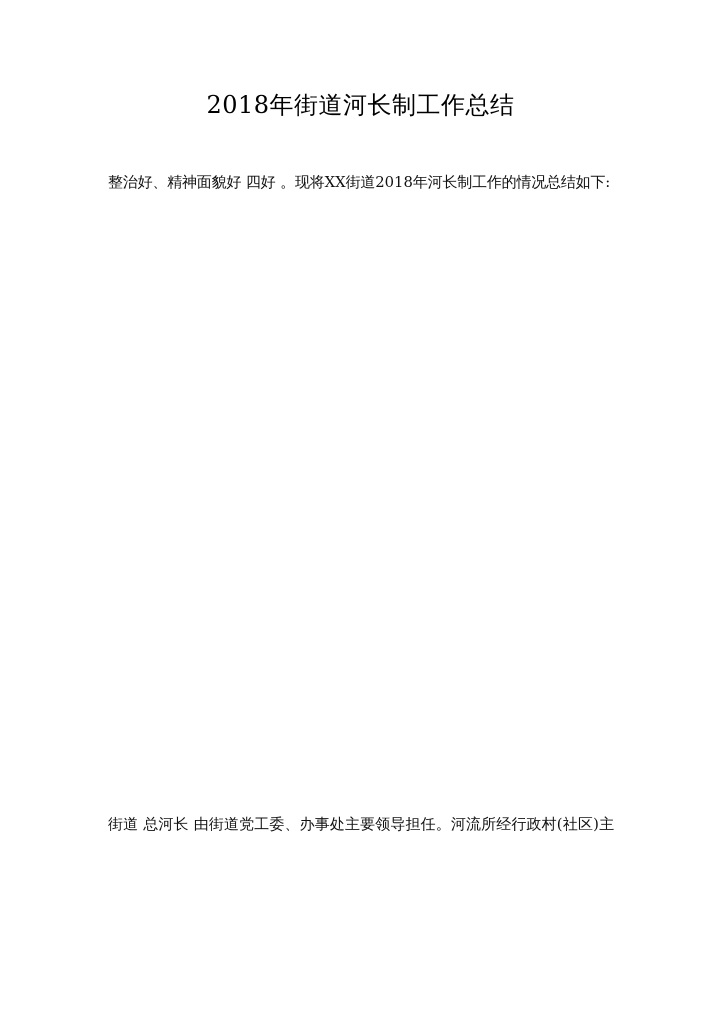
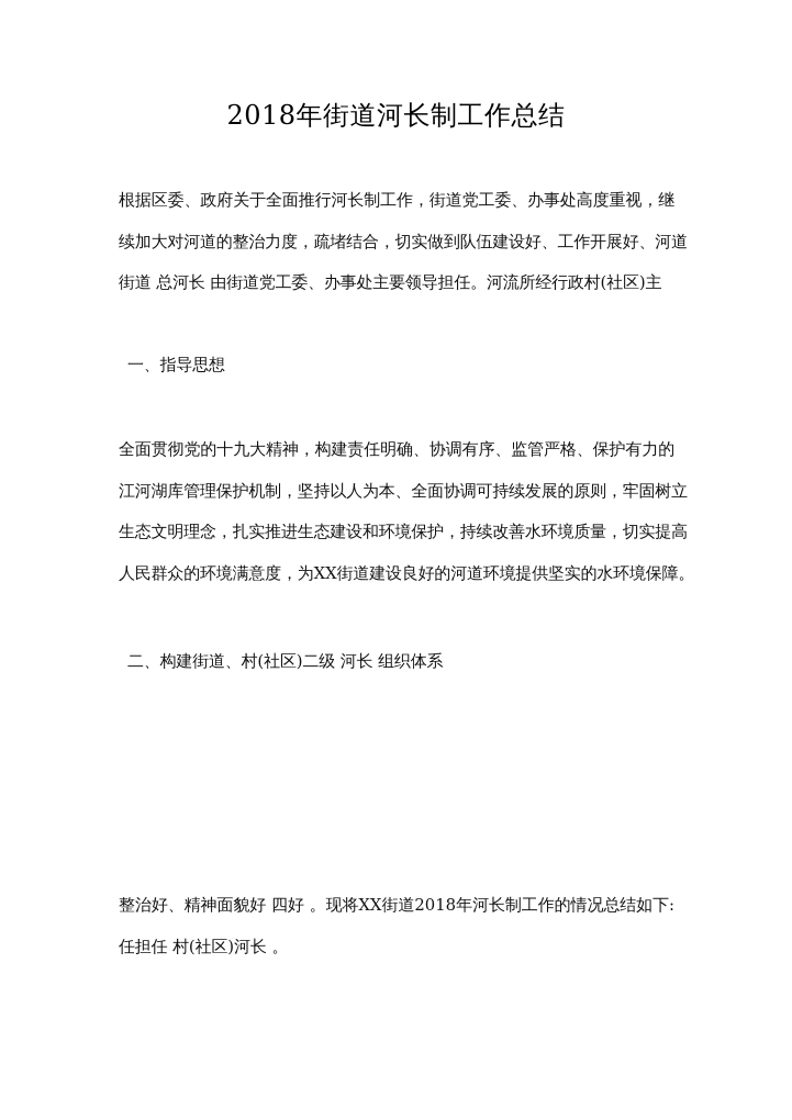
  2018年街道河长制工作总结
+ 根据区委、政府关于全面推行河长制工作，街道党工委、办事处高度重视，继
+ 续加大对河道的整治力度，疏堵结合，切实做到队伍建设好、工作开展好、河道
- 整治好、精神面貌好 四好 。现将XX街道2018年河长制工作的情况总结如下:
+ 街道 总河长 由街道党工委、办事处主要领导担任。河流所经行政村(社区)主
+ 一、指导思想
+ 全面贯彻党的十九大精神，构建责任明确、协调有序、监管严格、保护有力的
+ 江河湖库管理保护机制，坚持以人为本、全面协调可持续发展的原则，牢固树立
+ 生态文明理念，扎实推进生态建设和环境保护，持续改善水环境质量，切实提高
+ 人民群众的环境满意度，为XX街道建设良好的河道环境提供坚实的水环境保障。
+ 二、构建街道、村(社区)二级 河长 组织体系
- 街道 总河长 由街道党工委、办事处主要领导担任。河流所经行政村(社区)主
+ 整治好、精神面貌好 四好 。现将XX街道2018年河长制工作的情况总结如下:
+ 任担任 村(社区)河长 。
